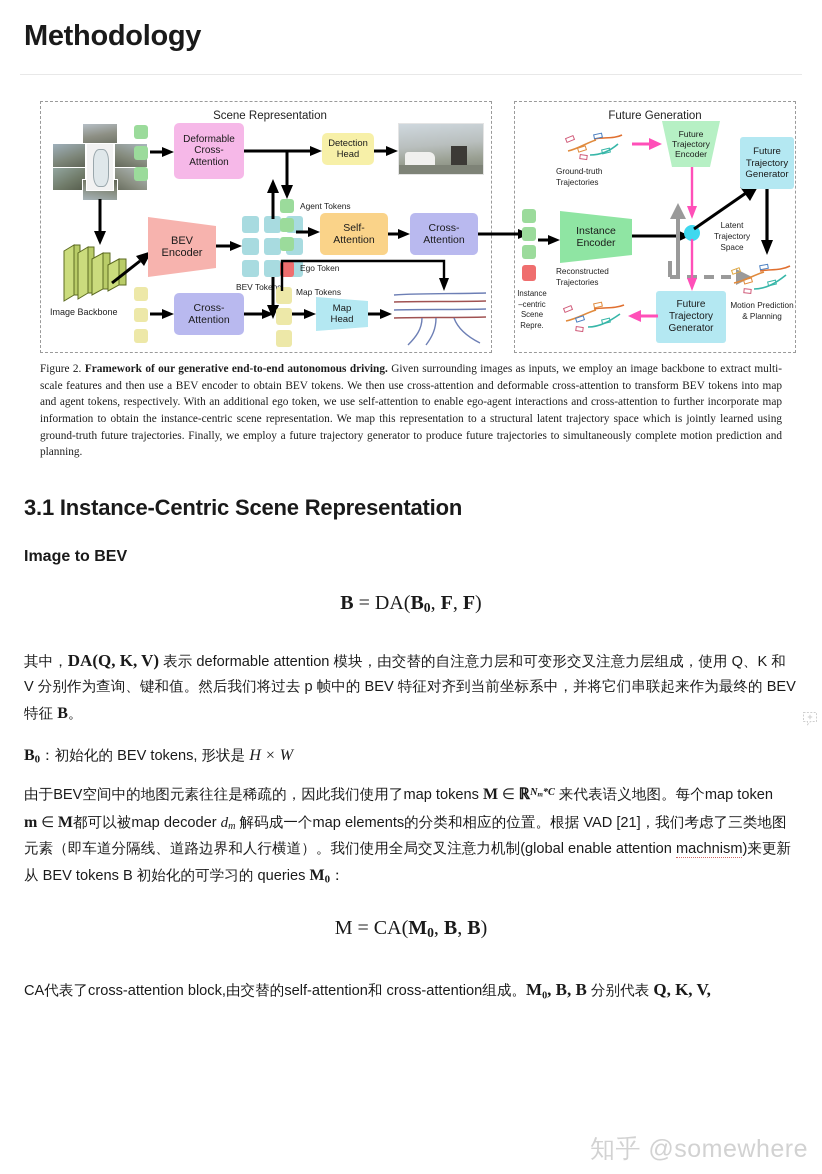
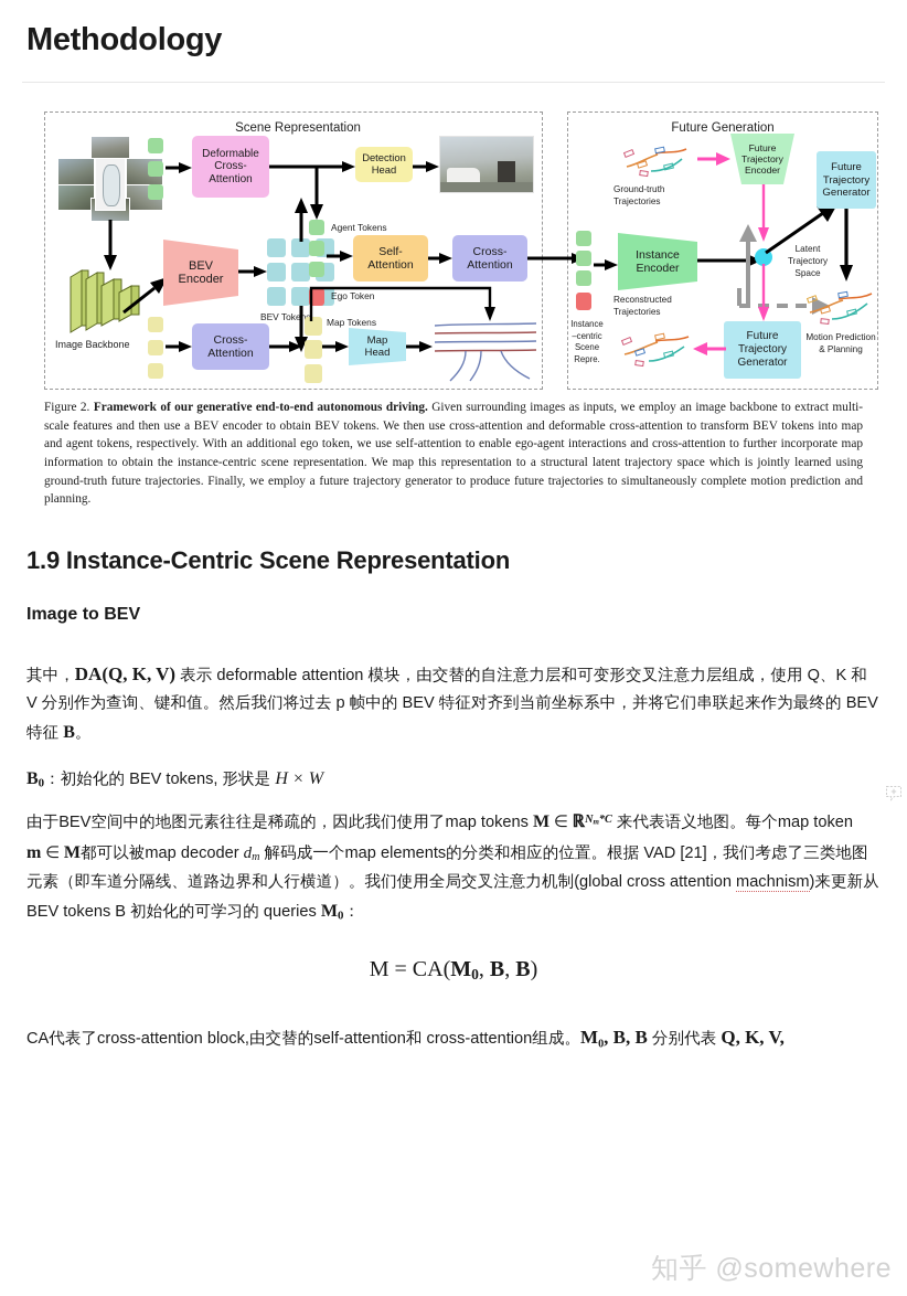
  Methodology
  Scene Representation
  Future Generation
  Image Backbone
  BEV
  Encoder
  BEV Token
  Deformable
  Cross-
  Attention
  Detection
  Head
  Agent Tokens
  Ego Token
  Self-
  Attention
  Cross-
  Attention
  Cross-
  Attention
  Map Tokens
  Map
  Head
  Instance
  –centric
  Scene
  Repre.
  Ground-truth
  Trajectories
  Future
  Trajectory
  Encoder
  Instance
  Encoder
  Reconstructed
  Trajectories
  Latent
  Trajectory
  Space
  Future
  Trajectory
  Generator
  Motion Prediction
  & Planning
  Future
  Trajectory
  Generator
  Figure 2. Framework of our generative end-to-end autonomous driving. Given surrounding images as inputs, we employ an image backbone to extract multi-scale features and then use a BEV encoder to obtain BEV tokens. We then use cross-attention and deformable cross-attention to transform BEV tokens into map and agent tokens, respectively. With an additional ego token, we use self-attention to enable ego-agent interactions and cross-attention to further incorporate map information to obtain the instance-centric scene representation. We map this representation to a structural latent trajectory space which is jointly learned using ground-truth future trajectories. Finally, we employ a future trajectory generator to produce future trajectories to simultaneously complete motion prediction and planning.
- 3.1 Instance-Centric Scene Representation
+ 1.9 Instance-Centric Scene Representation
  Image to BEV
- B = DA(B0, F, F)
  其中，DA(Q, K, V) 表示 deformable attention 模块，由交替的自注意力层和可变形交叉注意力层组成，使用 Q、K 和 V 分别作为查询、键和值。然后我们将过去 p 帧中的 BEV 特征对齐到当前坐标系中，并将它们串联起来作为最终的 BEV 特征 B。
  B0：初始化的 BEV tokens, 形状是 H × W
- 由于BEV空间中的地图元素往往是稀疏的，因此我们使用了map tokens M ∈ ℝNm*C 来代表语义地图。每个map token m ∈ M都可以被map decoder dm 解码成一个map elements的分类和相应的位置。根据 VAD [21]，我们考虑了三类地图元素（即车道分隔线、道路边界和人行横道）。我们使用全局交叉注意力机制(global enable attention machnism)来更新从 BEV tokens B 初始化的可学习的 queries M0：
+ 由于BEV空间中的地图元素往往是稀疏的，因此我们使用了map tokens M ∈ ℝNm*C 来代表语义地图。每个map token m ∈ M都可以被map decoder dm 解码成一个map elements的分类和相应的位置。根据 VAD [21]，我们考虑了三类地图元素（即车道分隔线、道路边界和人行横道）。我们使用全局交叉注意力机制(global cross attention machnism)来更新从 BEV tokens B 初始化的可学习的 queries M0：
  M = CA(M0, B, B)
  CA代表了cross-attention block,由交替的self-attention和 cross-attention组成。M₀, B, B 分别代表 Q, K, V,
  知乎 @somewhere
